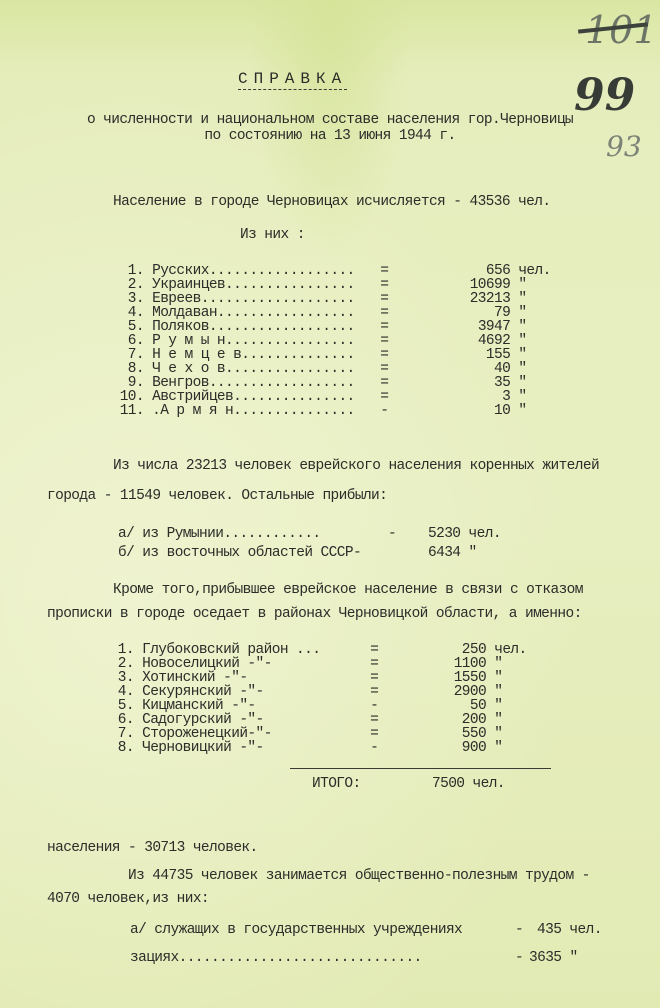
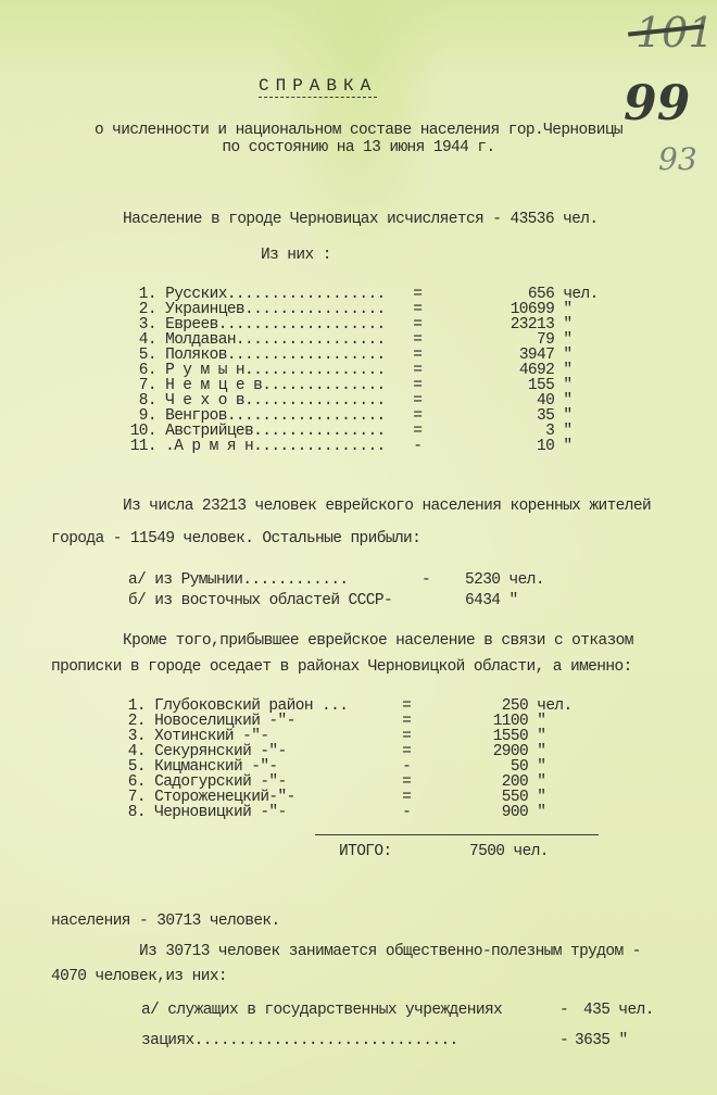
  99
  93
  СПРАВКА
  о численности и национальном составе населения гор.Черновицы
  по состоянию на 13 июня 1944 г.
  Население в городе Черновицах исчисляется - 43536 чел.
  Из них :
  1. Русских.................. = 656 чел.
  2. Украинцев................ = 10699 "
  3. Евреев................... = 23213 "
  4. Молдаван................. = 79 "
  5. Поляков.................. = 3947 "
  6. Р у м ы н................ = 4692 "
  7. Н е м ц е в.............. = 155 "
  8. Ч е х о в................ = 40 "
  9. Венгров.................. = 35 "
  10. Австрийцев............... = 3 "
  11. .А р м я н............... - 10 "
  Из числа 23213 человек еврейского населения коренных жителей
  города - 11549 человек. Остальные прибыли:
  а/ из Румынии............ - 5230 чел.
  б/ из восточных областей СССР- 6434 "
  Кроме того,прибывшее еврейское население в связи с отказом
  прописки в городе оседает в районах Черновицкой области, а именно:
  1. Глубоковский район ... = 250 чел.
  2. Новоселицкий -"- = 1100 "
  3. Хотинский -"- = 1550 "
  4. Секурянский -"- = 2900 "
  5. Кицманский -"- - 50 "
  6. Садогурский -"- = 200 "
  7. Стороженецкий-"- = 550 "
  8. Черновицкий -"- - 900 "
  ИТОГО:
  7500 чел.
  населения - 30713 человек.
- Из 44735 человек занимается общественно-полезным трудом -
+ Из 30713 человек занимается общественно-полезным трудом -
  4070 человек,из них:
  а/ служащих в государственных учреждениях - 435 чел.
  зациях.............................. - 3635 "
